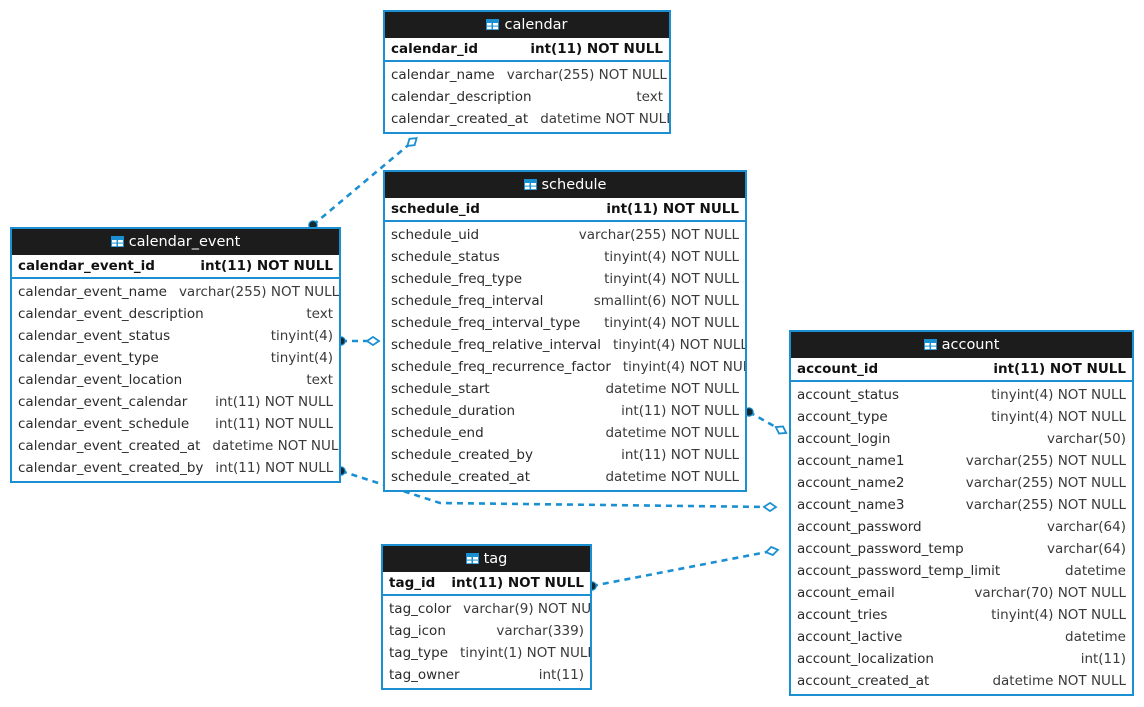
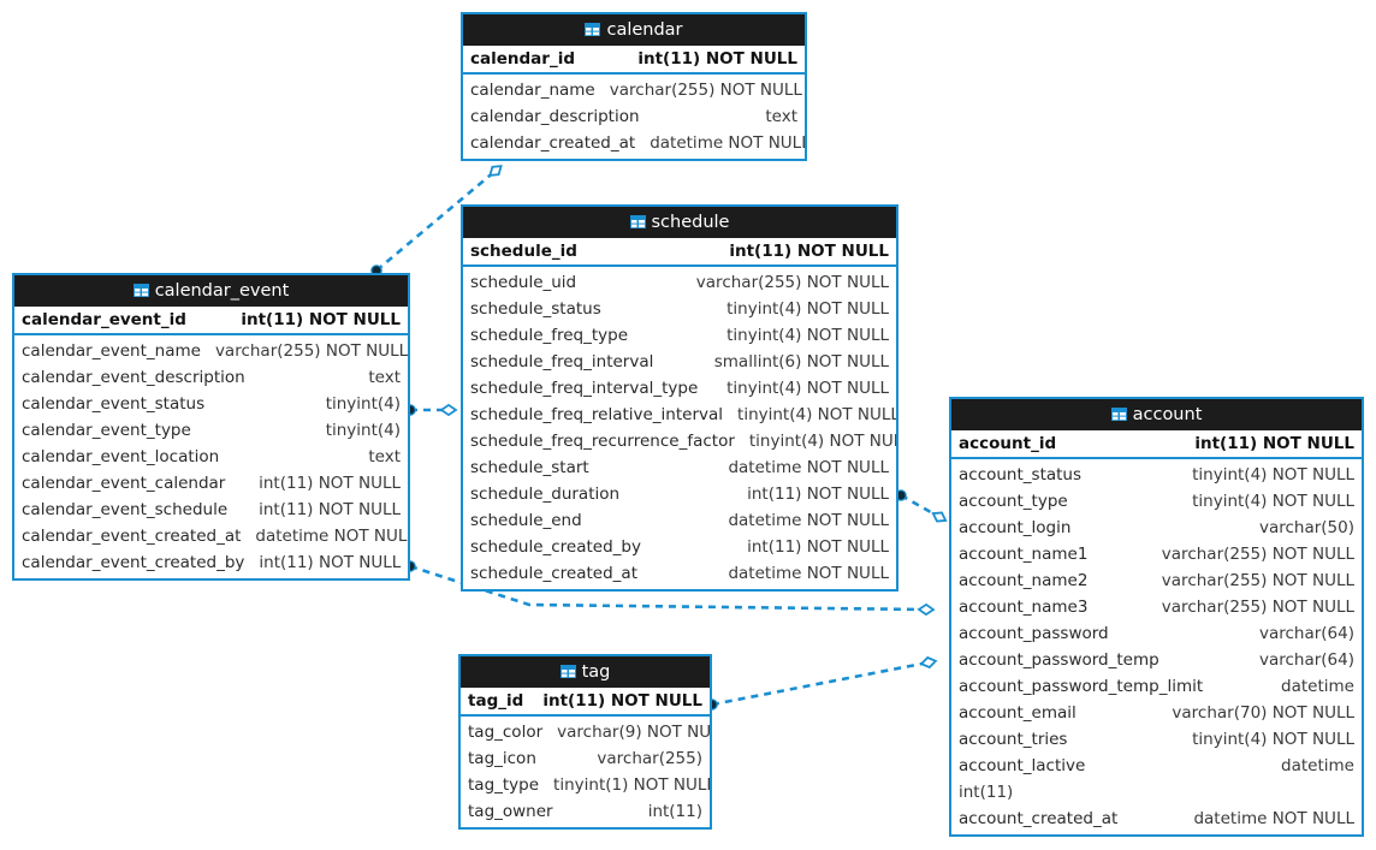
  calendar
  calendar_id
  int(11) NOT NULL
  calendar_name
  varchar(255) NOT NULL
  calendar_description
  text
  calendar_created_at
  datetime NOT NUL
  schedule
  schedule_id
  int(11) NOT NULL
  schedule_uid
  varchar(255) NOT NULL
  schedule_status
  tinyint(4) NOT NULL
  schedule_freq_type
  tinyint(4) NOT NULL
  schedule_freq_interval
  smallint(6) NOT NULL
  schedule_freq_interval_type
  tinyint(4) NOT NULL
  schedule_freq_relative_interval
  tinyint(4) NOT NULL
  schedule_freq_recurrence_factor
  tinyint(4) NOT NU
  schedule_start
  datetime NOT NULL
  schedule_duration
  int(11) NOT NULL
  schedule_end
  datetime NOT NULL
  schedule_created_by
  int(11) NOT NULL
  schedule_created_at
  datetime NOT NULL
  calendar_event
  calendar_event_id
  int(11) NOT NULL
  calendar_event_name
  varchar(255) NOT NULL
  calendar_event_description
  text
  calendar_event_status
  tinyint(4)
  calendar_event_type
  tinyint(4)
  calendar_event_location
  text
  calendar_event_calendar
  int(11) NOT NULL
  calendar_event_schedule
  int(11) NOT NULL
  calendar_event_created_at
  datetime NOT NUL
  calendar_event_created_by
  int(11) NOT NULL
  account
  account_id
  int(11) NOT NULL
  account_status
  tinyint(4) NOT NULL
  account_type
  tinyint(4) NOT NULL
  account_login
  varchar(50)
  account_name1
  varchar(255) NOT NULL
  account_name2
  varchar(255) NOT NULL
  account_name3
  varchar(255) NOT NULL
  account_password
  varchar(64)
  account_password_temp
  varchar(64)
  account_password_temp_limit
  datetime
  account_email
  varchar(70) NOT NULL
  account_tries
  tinyint(4) NOT NULL
  account_lactive
  datetime
- account_localization
  int(11)
  account_created_at
  datetime NOT NULL
  tag
  tag_id
  int(11) NOT NULL
  tag_color
  varchar(9) NOT NU
  tag_icon
- varchar(339)
+ varchar(255)
  tag_type
  tinyint(1) NOT NUL
  tag_owner
  int(11)
